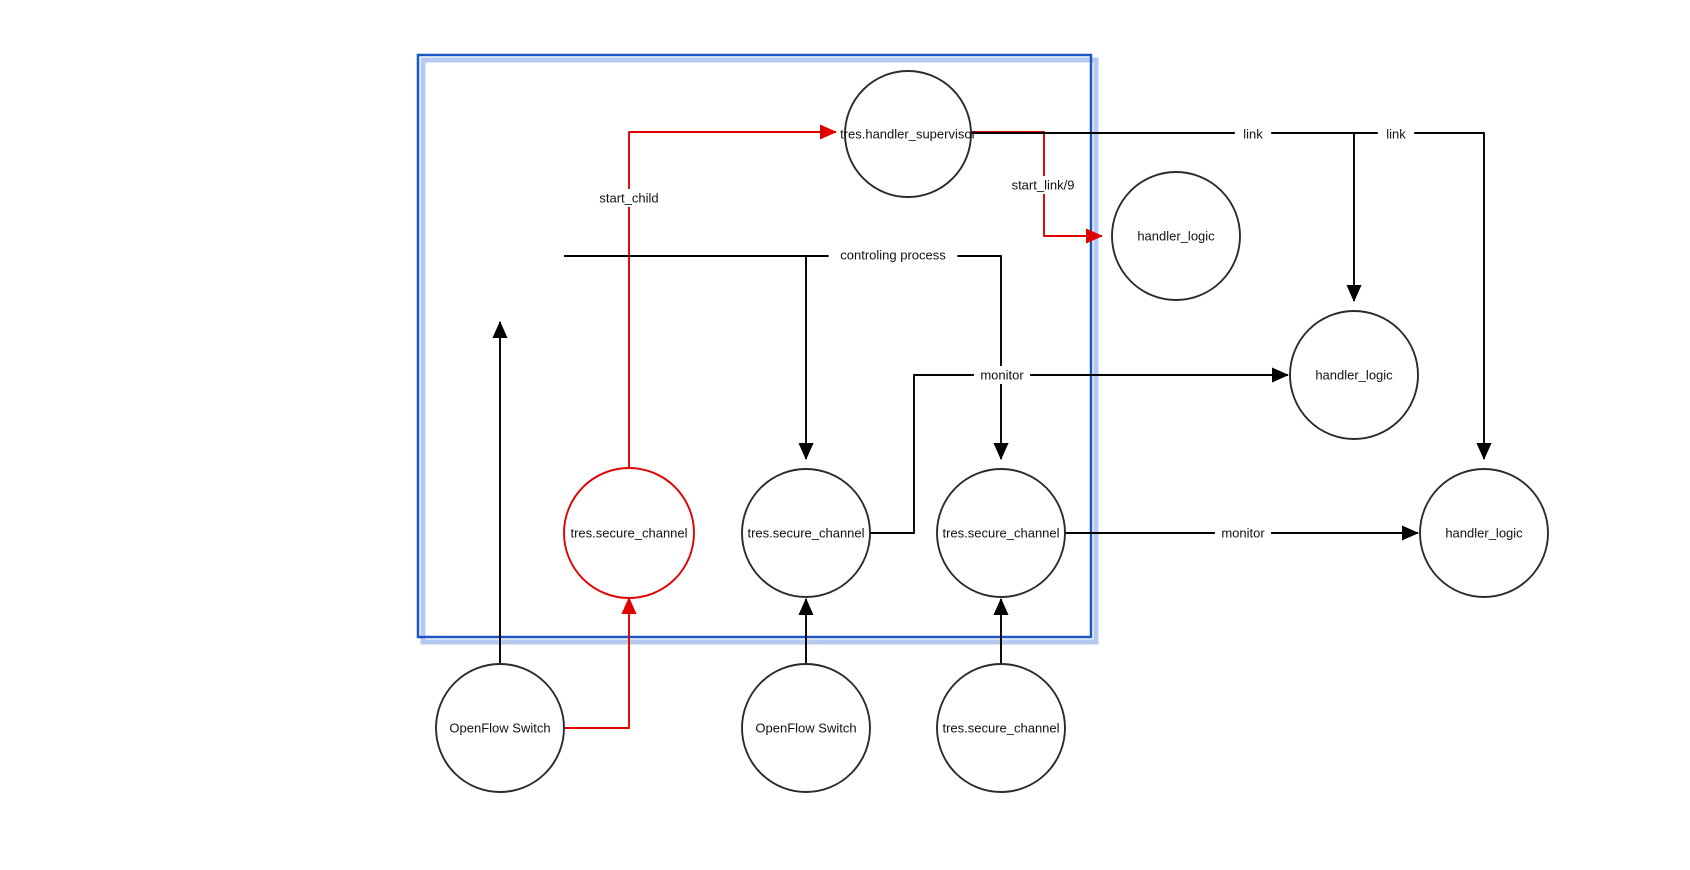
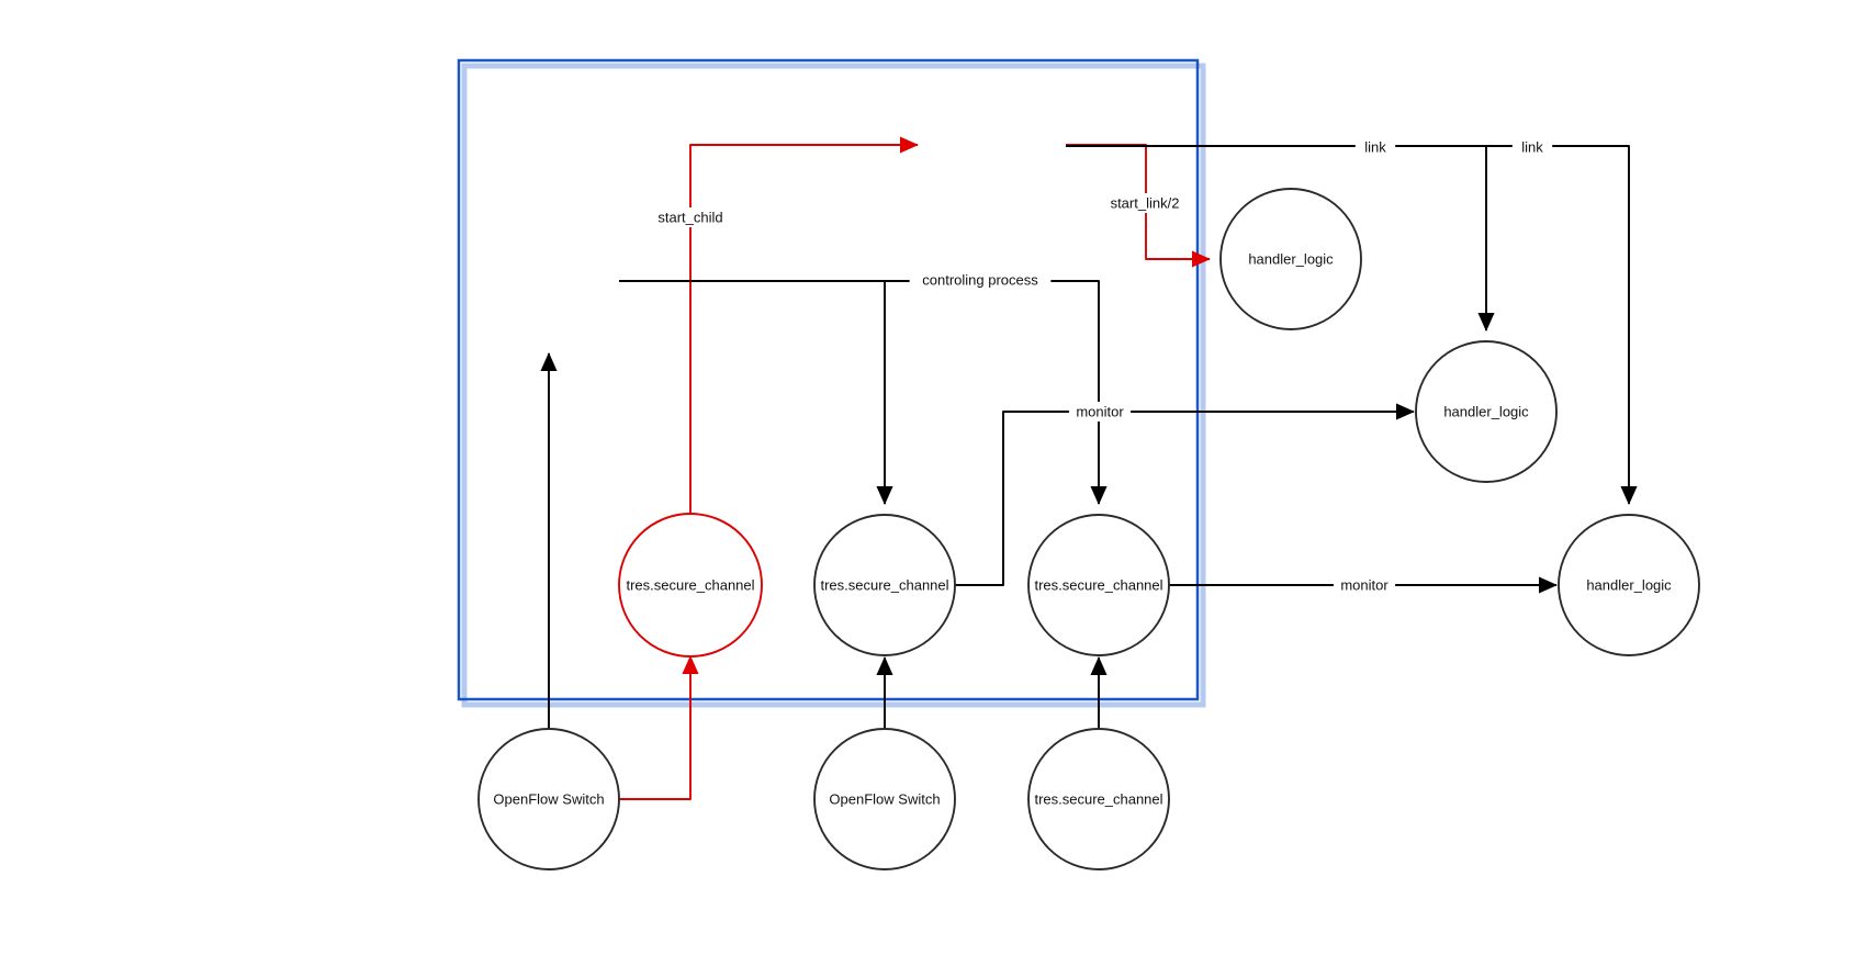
  start_child
- start_link/9
+ start_link/2
  link
  link
  controling process
  monitor
  monitor
- tres.handler_supervisor
  handler_logic
  handler_logic
  handler_logic
  tres.secure_channel
  tres.secure_channel
  tres.secure_channel
  OpenFlow Switch
  OpenFlow Switch
  tres.secure_channel
